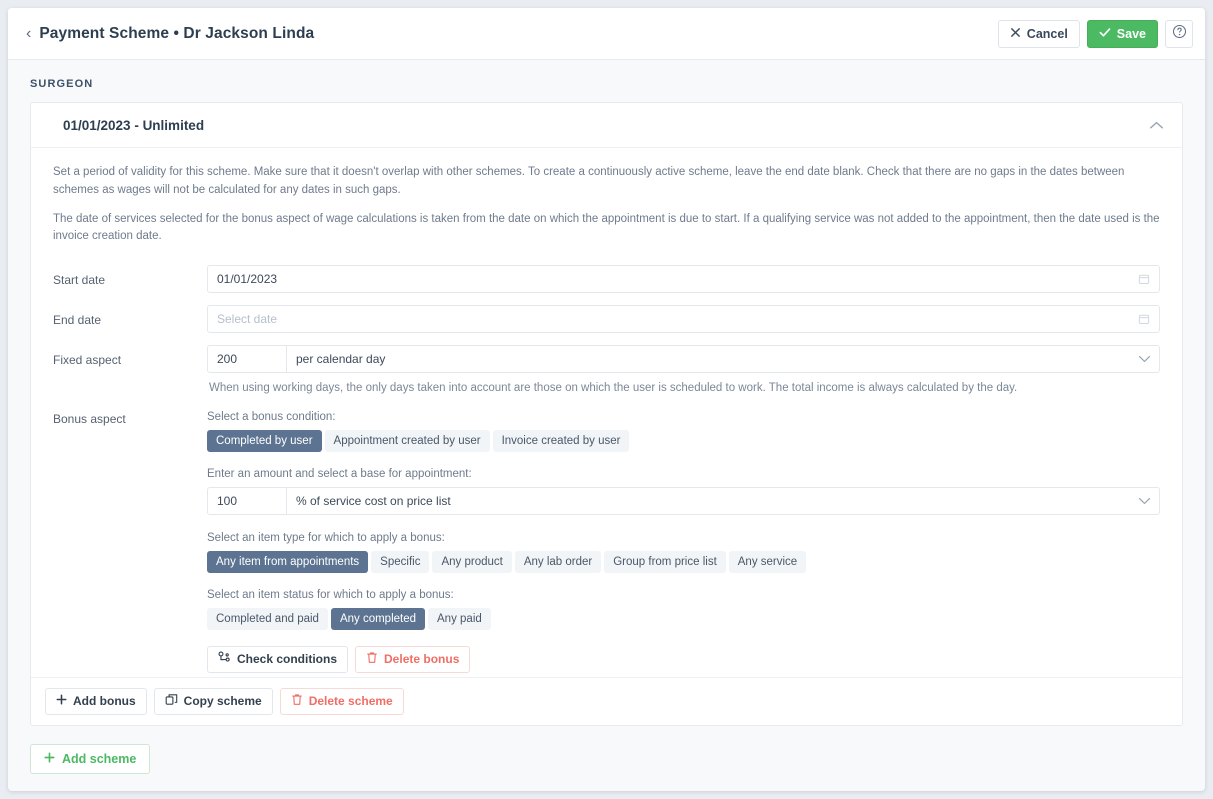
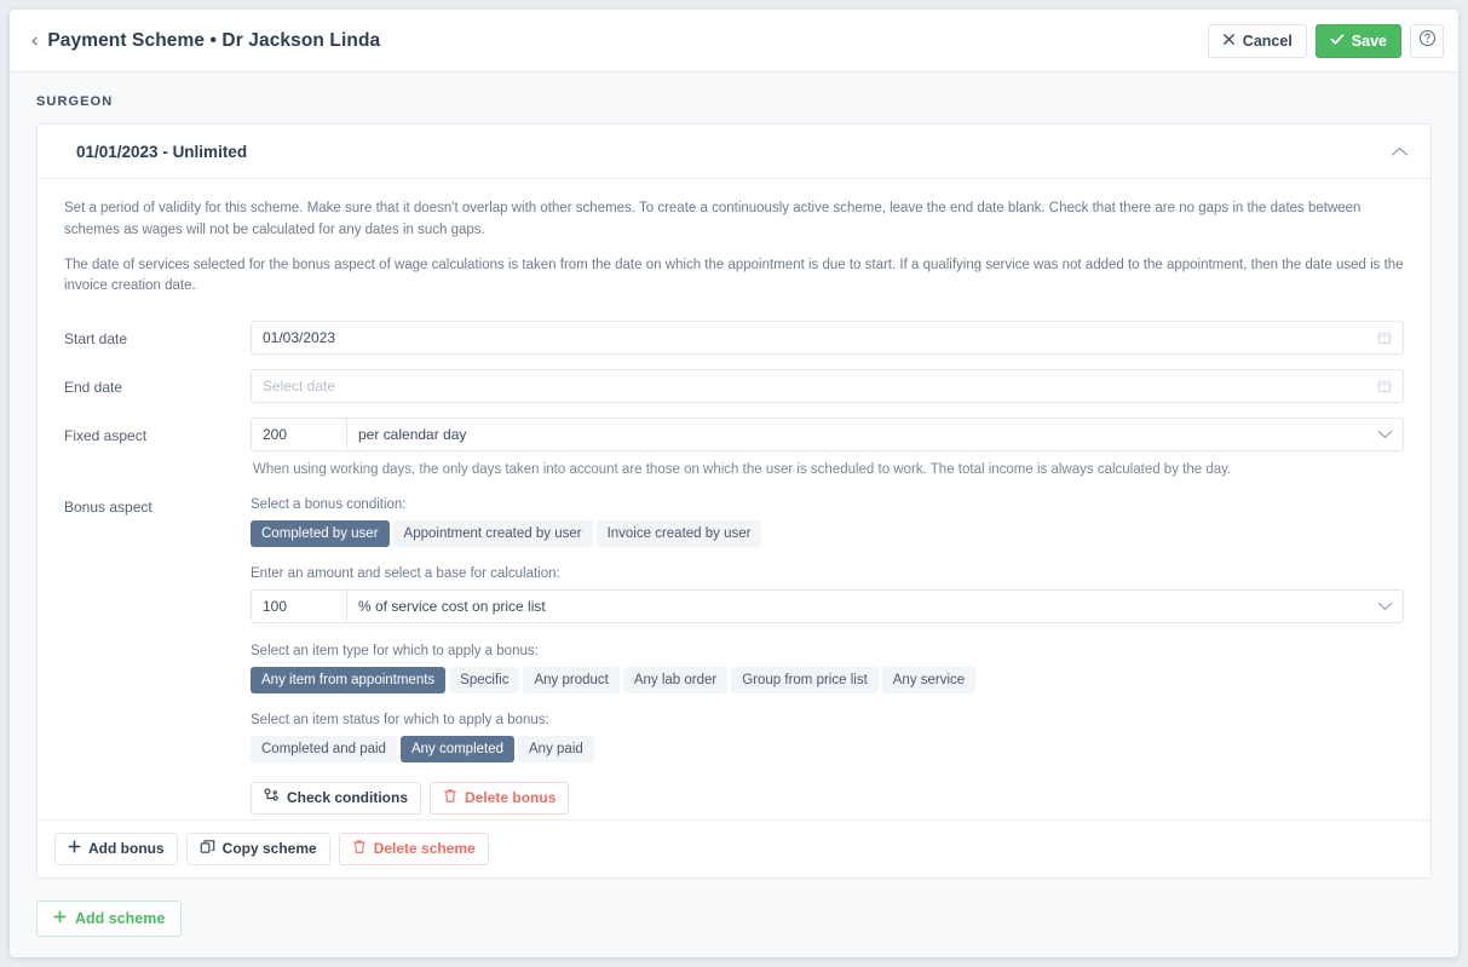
  ‹
  Payment Scheme • Dr Jackson Linda
  Cancel
  Save
  SURGEON
  01/01/2023 - Unlimited
  Set a period of validity for this scheme. Make sure that it doesn't overlap with other schemes. To create a continuously active scheme, leave the end date blank. Check that there are no gaps in the dates between schemes as wages will not be calculated for any dates in such gaps.
  The date of services selected for the bonus aspect of wage calculations is taken from the date on which the appointment is due to start. If a qualifying service was not added to the appointment, then the date used is the invoice creation date.
  Start date
- 01/01/2023
+ 01/03/2023
  End date
  Select date
  Fixed aspect
  200
  per calendar day
  When using working days, the only days taken into account are those on which the user is scheduled to work. The total income is always calculated by the day.
  Bonus aspect
  Select a bonus condition:
  Completed by user
  Appointment created by user
  Invoice created by user
- Enter an amount and select a base for appointment:
+ Enter an amount and select a base for calculation:
  100
  % of service cost on price list
  Select an item type for which to apply a bonus:
  Any item from appointments
  Specific
  Any product
  Any lab order
  Group from price list
  Any service
  Select an item status for which to apply a bonus:
  Completed and paid
  Any completed
  Any paid
  Check conditions
  Delete bonus
  Add bonus
  Copy scheme
  Delete scheme
  Add scheme
